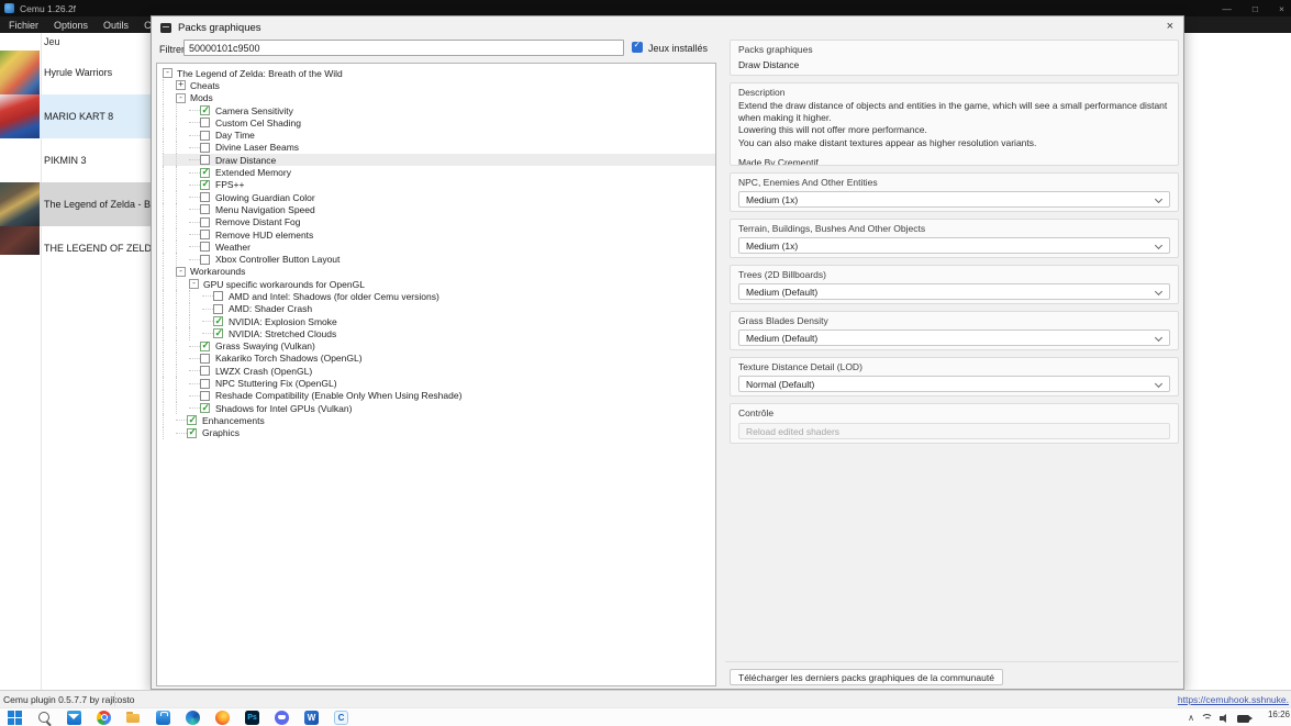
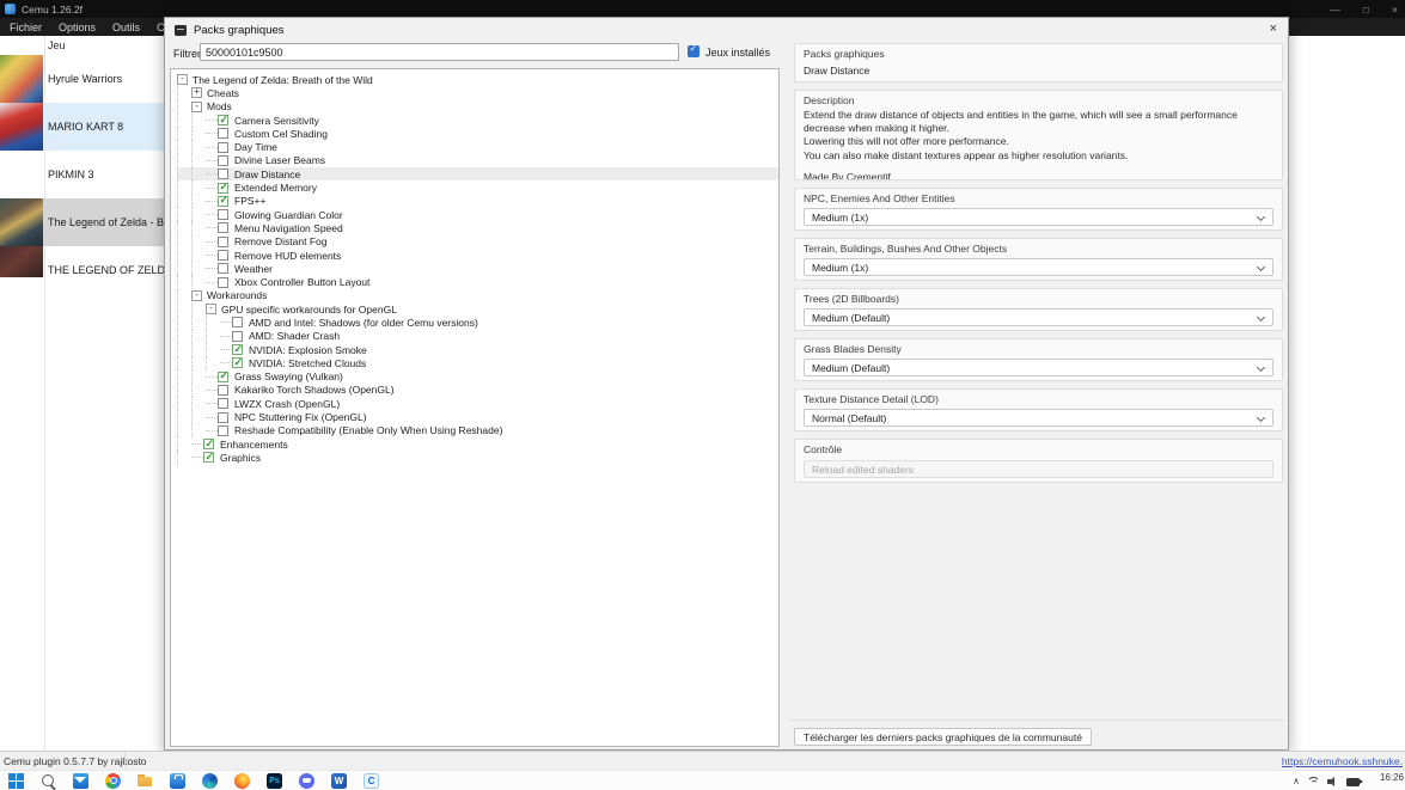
  Cemu 1.26.2f
  —
  □
  ×
  Fichier
  Options
  Outils
  Jeu
  Hyrule Warriors
  MARIO KART 8
  PIKMIN 3
  The Legend of Zelda - B
  Packs graphiques
  ×
  Filtre
  50000101c9500
  Jeux installés
  -
  The Legend of Zelda: Breath of the Wild
  +
  Cheats
  -
  Mods
  Camera Sensitivity
  Custom Cel Shading
  Day Time
  Divine Laser Beams
  Draw Distance
  Extended Memory
  FPS++
  Glowing Guardian Color
  Menu Navigation Speed
  Remove Distant Fog
  Remove HUD elements
  Weather
  Xbox Controller Button Layout
  -
  Workarounds
  -
  GPU specific workarounds for OpenGL
  AMD and Intel: Shadows (for older Cemu versions)
  AMD: Shader Crash
  NVIDIA: Explosion Smoke
  NVIDIA: Stretched Clouds
  Grass Swaying (Vulkan)
  Kakariko Torch Shadows (OpenGL)
  LWZX Crash (OpenGL)
  NPC Stuttering Fix (OpenGL)
  Reshade Compatibility (Enable Only When Using Reshade)
- Shadows for Intel GPUs (Vulkan)
  Enhancements
  Graphics
  Packs graphiques
  Draw Distance
  Description
- Extend the draw distance of objects and entities in the game, which will see a small performance distant when making it higher.
+ Extend the draw distance of objects and entities in the game, which will see a small performance decrease when making it higher.
  Lowering this will not offer more performance.
  You can also make distant textures appear as higher resolution variants.
  Made By Crementif.
  NPC, Enemies And Other Entities
  Medium (1x)
  Terrain, Buildings, Bushes And Other Objects
  Medium (1x)
  Trees (2D Billboards)
  Medium (Default)
  Grass Blades Density
  Medium (Default)
  Texture Distance Detail (LOD)
  Normal (Default)
  Contrôle
  Reload edited shaders
  Télécharger les derniers packs graphiques de la communauté
  Cemu plugin 0.5.7.7 by rajosto
  https://cemuhook.sshnuke.
  W
  C
  ∧
  16:26
